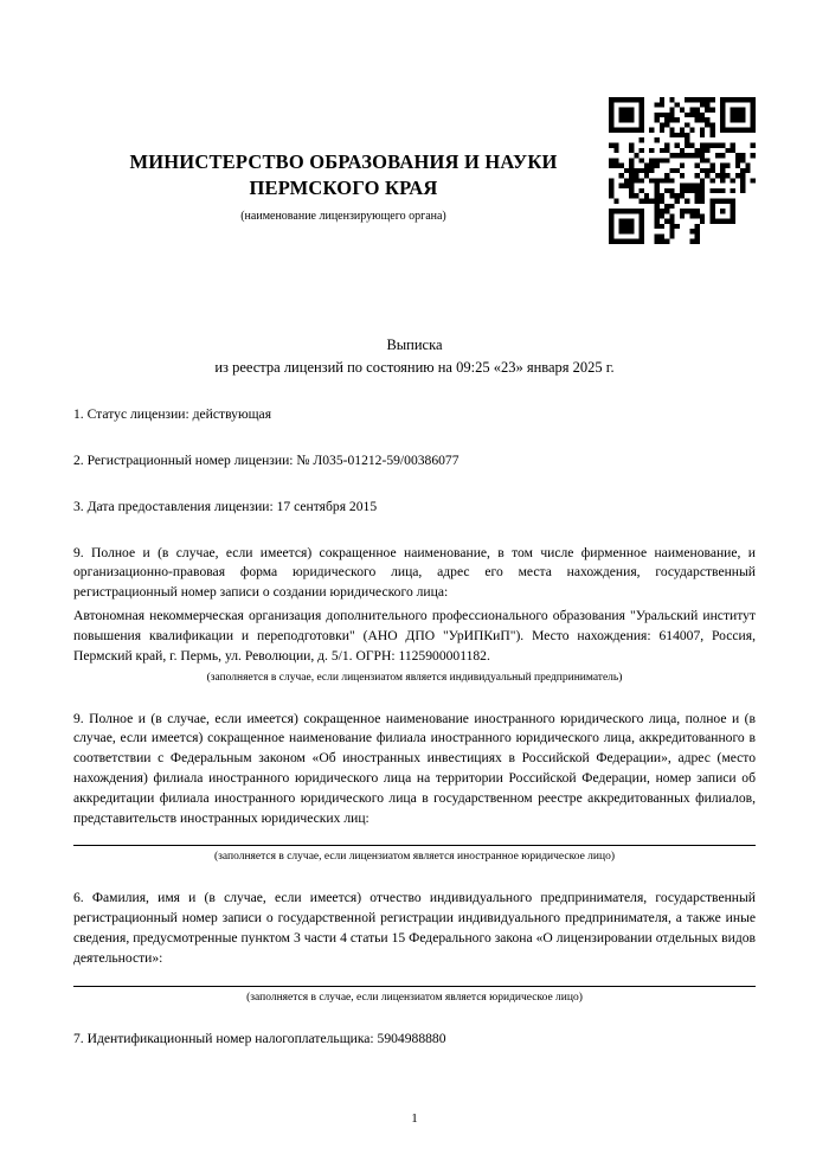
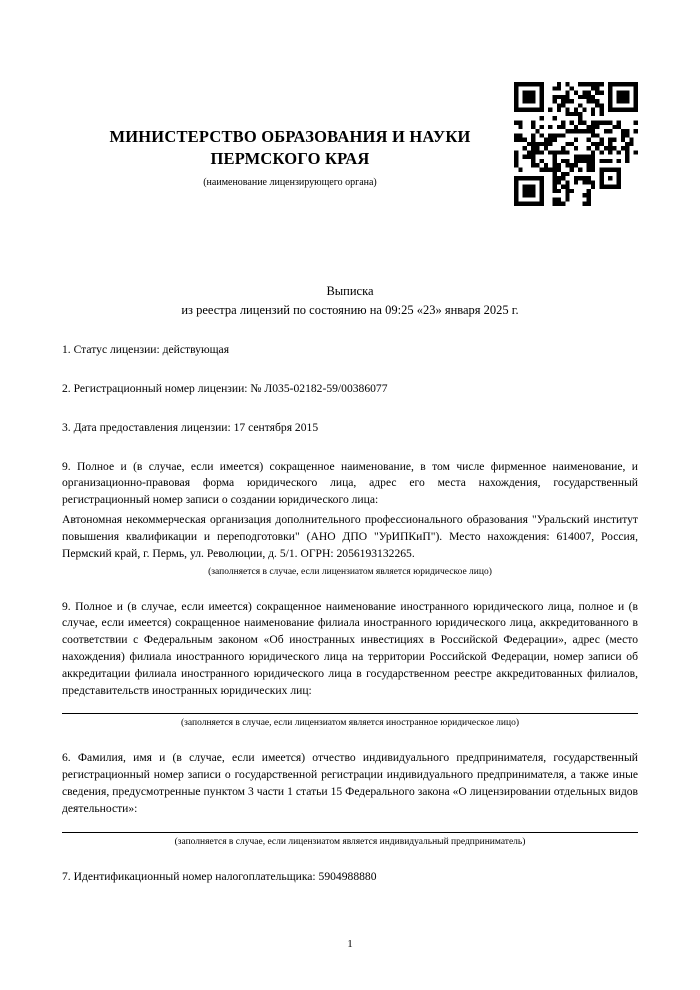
  МИНИСТЕРСТВО ОБРАЗОВАНИЯ И НАУКИ
  ПЕРМСКОГО КРАЯ
  (наименование лицензирующего органа)
  Выписка
  из реестра лицензий по состоянию на 09:25 «23» января 2025 г.
  1. Статус лицензии: действующая
- 2. Регистрационный номер лицензии: № Л035-01212-59/00386077
+ 2. Регистрационный номер лицензии: № Л035-02182-59/00386077
  3. Дата предоставления лицензии: 17 сентября 2015
  9. Полное и (в случае, если имеется) сокращенное наименование, в том числе фирменное наименование, и организационно-правовая форма юридического лица, адрес его места нахождения, государственный регистрационный номер записи о создании юридического лица:
- Автономная некоммерческая организация дополнительного профессионального образования "Уральский институт повышения квалификации и переподготовки" (АНО ДПО "УрИПКиП"). Место нахождения: 614007, Россия, Пермский край, г. Пермь, ул. Революции, д. 5/1. ОГРН: 1125900001182.
+ Автономная некоммерческая организация дополнительного профессионального образования "Уральский институт повышения квалификации и переподготовки" (АНО ДПО "УрИПКиП"). Место нахождения: 614007, Россия, Пермский край, г. Пермь, ул. Революции, д. 5/1. ОГРН: 2056193132265.
- (заполняется в случае, если лицензиатом является индивидуальный предприниматель)
+ (заполняется в случае, если лицензиатом является юридическое лицо)
  9. Полное и (в случае, если имеется) сокращенное наименование иностранного юридического лица, полное и (в случае, если имеется) сокращенное наименование филиала иностранного юридического лица, аккредитованного в соответствии с Федеральным законом «Об иностранных инвестициях в Российской Федерации», адрес (место нахождения) филиала иностранного юридического лица на территории Российской Федерации, номер записи об аккредитации филиала иностранного юридического лица в государственном реестре аккредитованных филиалов, представительств иностранных юридических лиц:
  (заполняется в случае, если лицензиатом является иностранное юридическое лицо)
- 6. Фамилия, имя и (в случае, если имеется) отчество индивидуального предпринимателя, государственный регистрационный номер записи о государственной регистрации индивидуального предпринимателя, а также иные сведения, предусмотренные пунктом 3 части 4 статьи 15 Федерального закона «О лицензировании отдельных видов деятельности»:
+ 6. Фамилия, имя и (в случае, если имеется) отчество индивидуального предпринимателя, государственный регистрационный номер записи о государственной регистрации индивидуального предпринимателя, а также иные сведения, предусмотренные пунктом 3 части 1 статьи 15 Федерального закона «О лицензировании отдельных видов деятельности»:
- (заполняется в случае, если лицензиатом является юридическое лицо)
+ (заполняется в случае, если лицензиатом является индивидуальный предприниматель)
  7. Идентификационный номер налогоплательщика: 5904988880
  1
